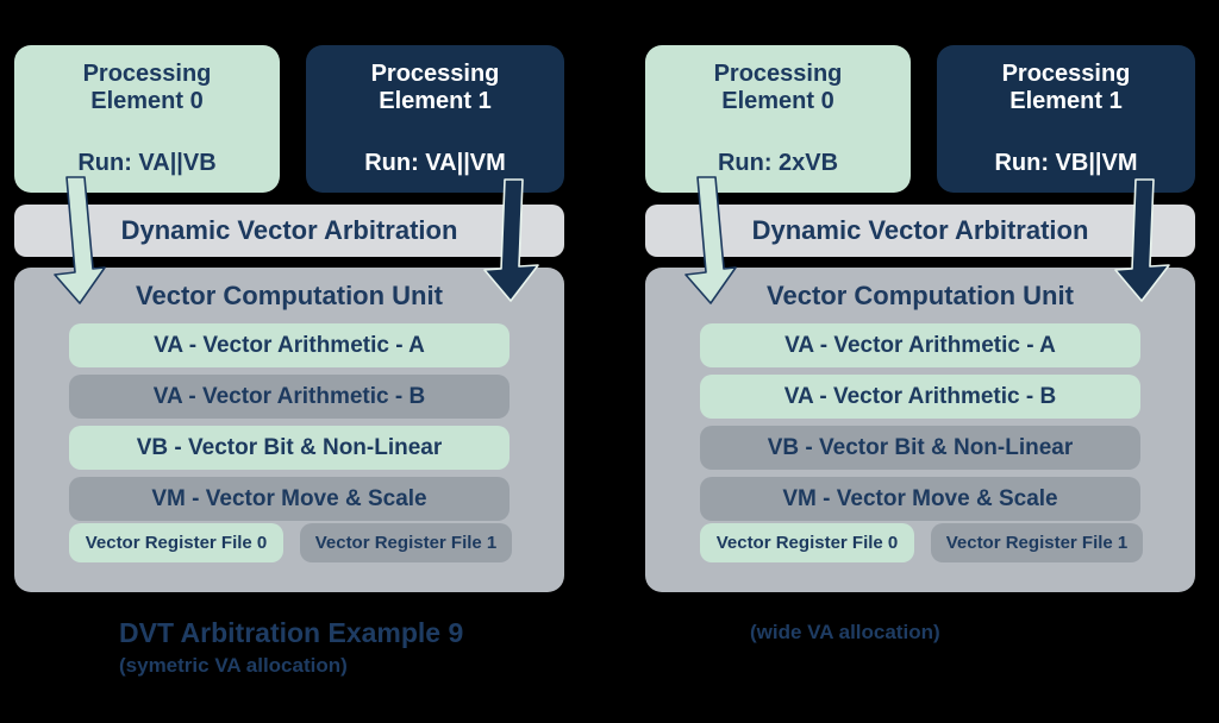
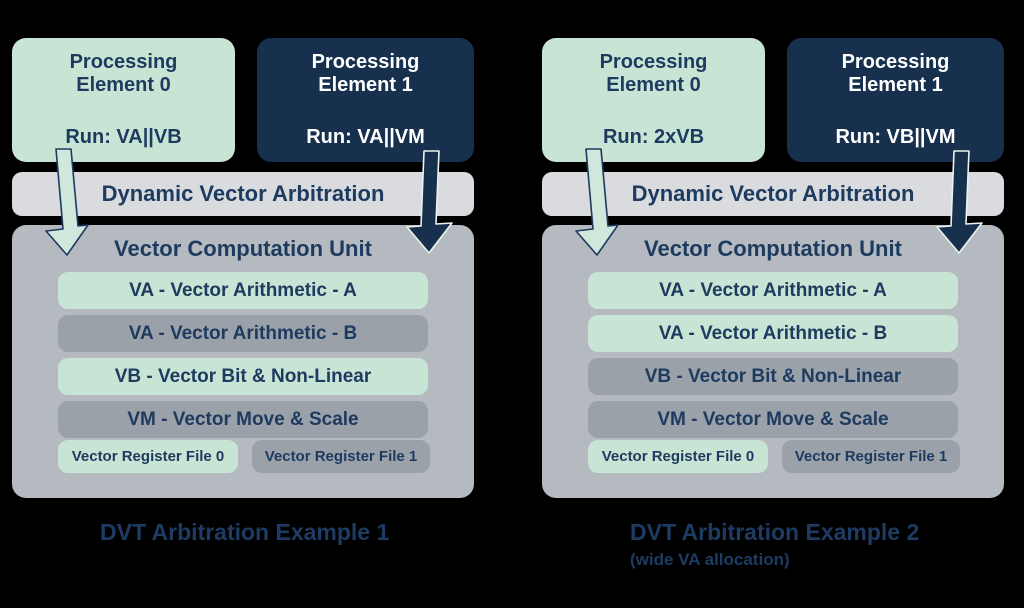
  Processing
  Element 0
  Run: VA||VB
  Processing
  Element 1
  Run: VA||VM
  Dynamic Vector Arbitration
  Vector Computation Unit
  VA - Vector Arithmetic - A
  VA - Vector Arithmetic - B
  VB - Vector Bit & Non-Linear
  VM - Vector Move & Scale
  Vector Register File 0
  Vector Register File 1
- DVT Arbitration Example 9
+ DVT Arbitration Example 1
- (symetric VA allocation)
  Processing
  Element 0
  Run: 2xVB
  Processing
  Element 1
  Run: VB||VM
  Dynamic Vector Arbitration
  Vector Computation Unit
  VA - Vector Arithmetic - A
  VA - Vector Arithmetic - B
  VB - Vector Bit & Non-Linear
  VM - Vector Move & Scale
  Vector Register File 0
  Vector Register File 1
+ DVT Arbitration Example 2
  (wide VA allocation)
